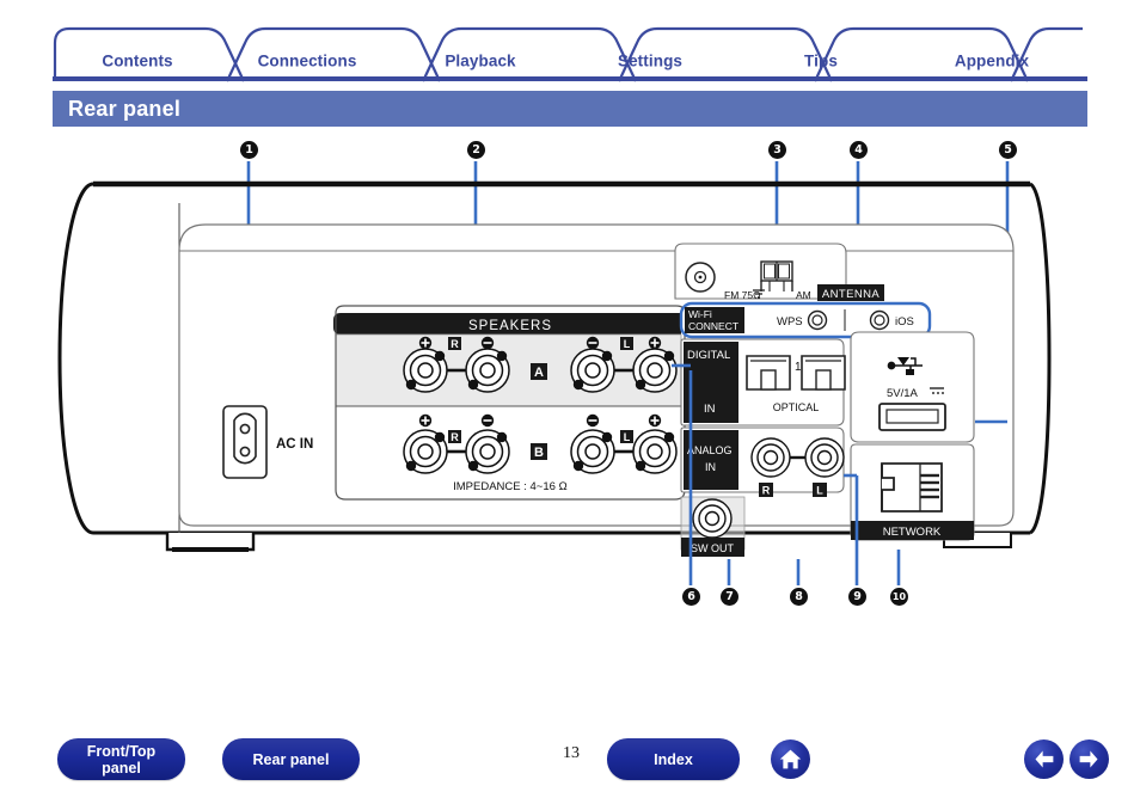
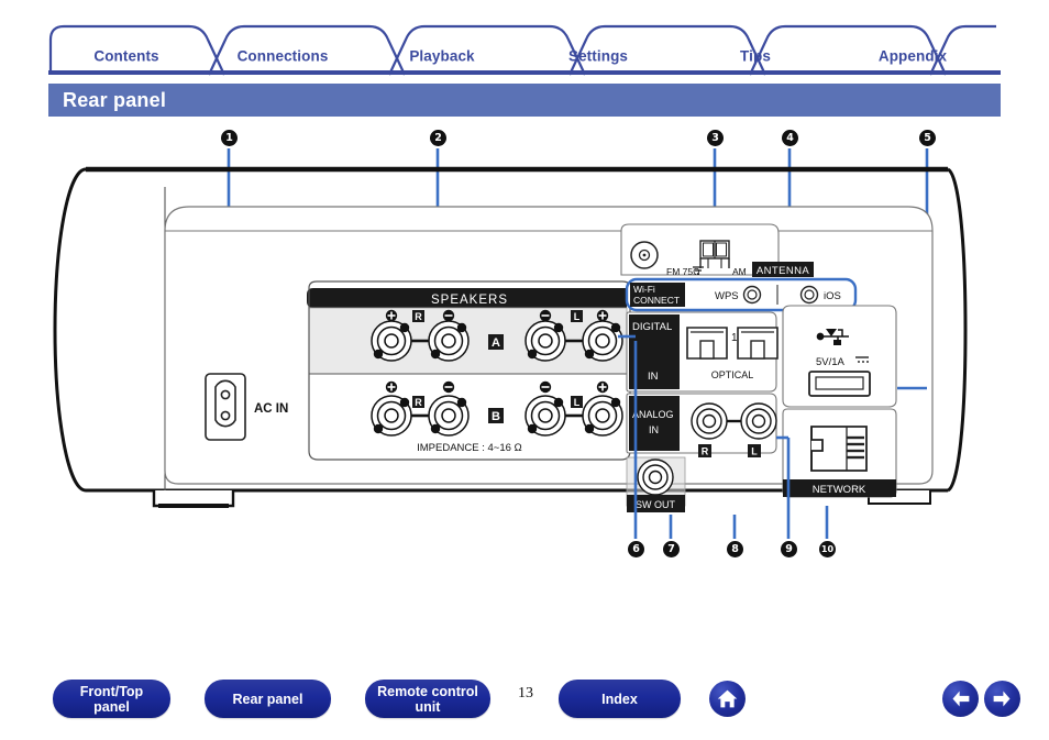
  Contents
  Connections
  Playback
  Settings
  Tips
  Appendix
  Rear panel
  AC IN
  SPEAKERS
  R
  L
  A
  R
  L
  B
  IMPEDANCE : 4~16 Ω
  FM 75Ω
  AM
  ANTENNA
  Wi-Fi
  CONNECT
  WPS
  iOS
  DIGITAL
  IN
  1
  OPTICAL
  NALOG
  IN
  R
  L
  SW OUT
  5V/1A
  NETWORK
  1
  2
  3
  4
  5
  6
  7
  8
  9
  10
  Front/Top
  panel
  Rear panel
+ Remote control
+ unit
  13
  Index
